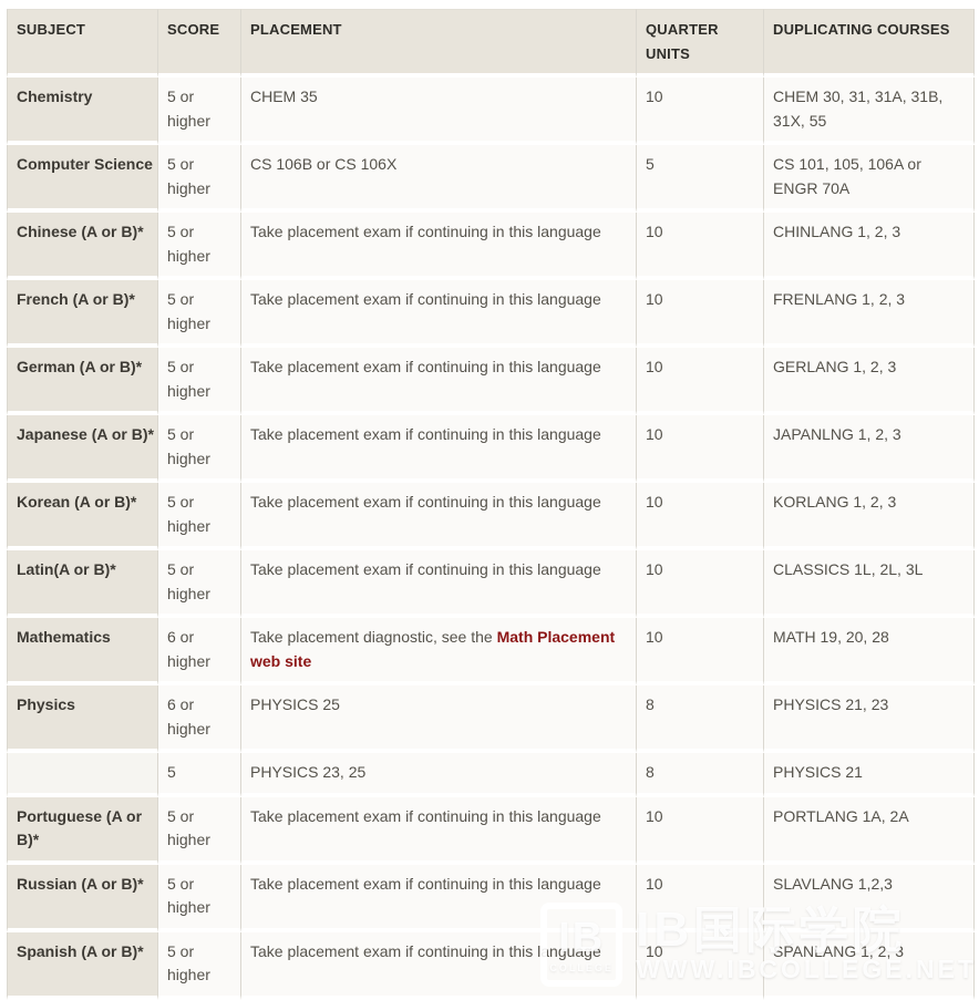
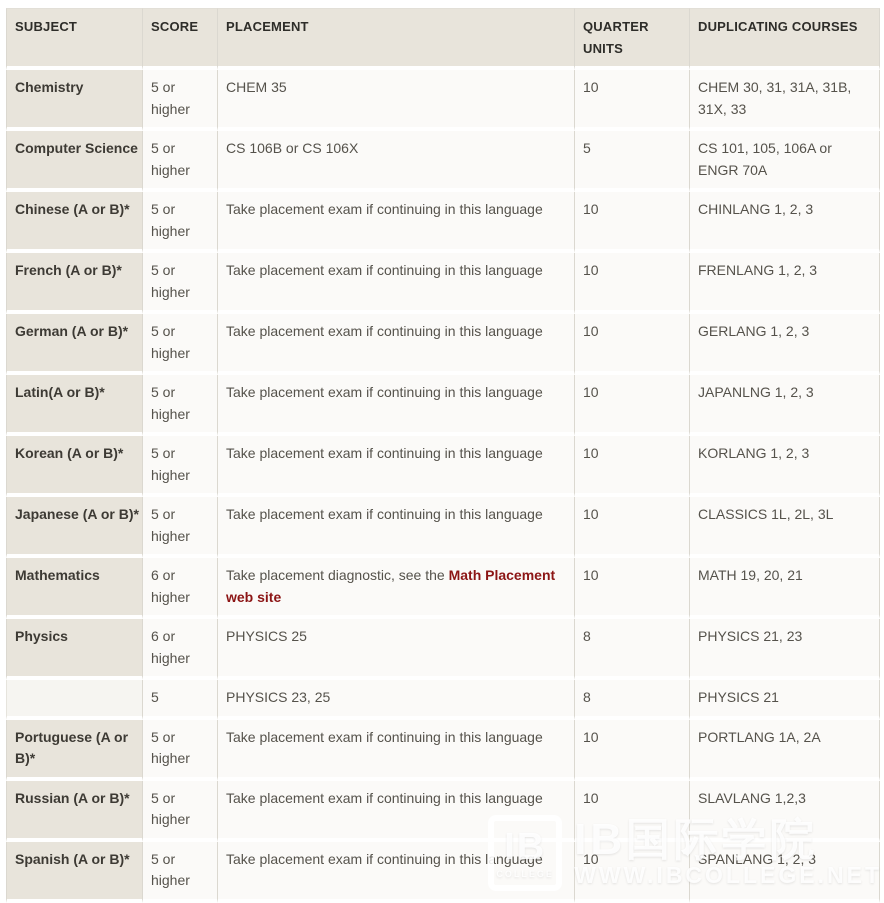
  SUBJECT	SCORE	PLACEMENT	QUARTER UNITS	DUPLICATING COURSES
- Chemistry	5 or higher	CHEM 35	10	CHEM 30, 31, 31A, 31B, 31X, 55
+ Chemistry	5 or higher	CHEM 35	10	CHEM 30, 31, 31A, 31B, 31X, 33
  Computer Science	5 or higher	CS 106B or CS 106X	5	CS 101, 105, 106A or ENGR 70A
  Chinese (A or B)*	5 or higher	Take placement exam if continuing in this language	10	CHINLANG 1, 2, 3
  French (A or B)*	5 or higher	Take placement exam if continuing in this language	10	FRENLANG 1, 2, 3
  German (A or B)*	5 or higher	Take placement exam if continuing in this language	10	GERLANG 1, 2, 3
- Japanese (A or B)*	5 or higher	Take placement exam if continuing in this language	10	JAPANLNG 1, 2, 3
+ Latin(A or B)*	5 or higher	Take placement exam if continuing in this language	10	JAPANLNG 1, 2, 3
  Korean (A or B)*	5 or higher	Take placement exam if continuing in this language	10	KORLANG 1, 2, 3
- Latin(A or B)*	5 or higher	Take placement exam if continuing in this language	10	CLASSICS 1L, 2L, 3L
+ Japanese (A or B)*	5 or higher	Take placement exam if continuing in this language	10	CLASSICS 1L, 2L, 3L
- Mathematics	6 or higher	Take placement diagnostic, see the Math Placement web site	10	MATH 19, 20, 28
+ Mathematics	6 or higher	Take placement diagnostic, see the Math Placement web site	10	MATH 19, 20, 21
  Physics	6 or higher	PHYSICS 25	8	PHYSICS 21, 23
  	5	PHYSICS 23, 25	8	PHYSICS 21
  Portuguese (A or B)*	5 or higher	Take placement exam if continuing in this language	10	PORTLANG 1A, 2A
  Russian (A or B)*	5 or higher	Take placement exam if continuing in this language	10	SLAVLANG 1,2,3
  Spanish (A or B)*	5 or higher	Take placement exam if continuing in this language	10	SPANLANG 1, 2, 3
  IB
  IB国际学院
  WWW.IBCOLLEGE.NET
